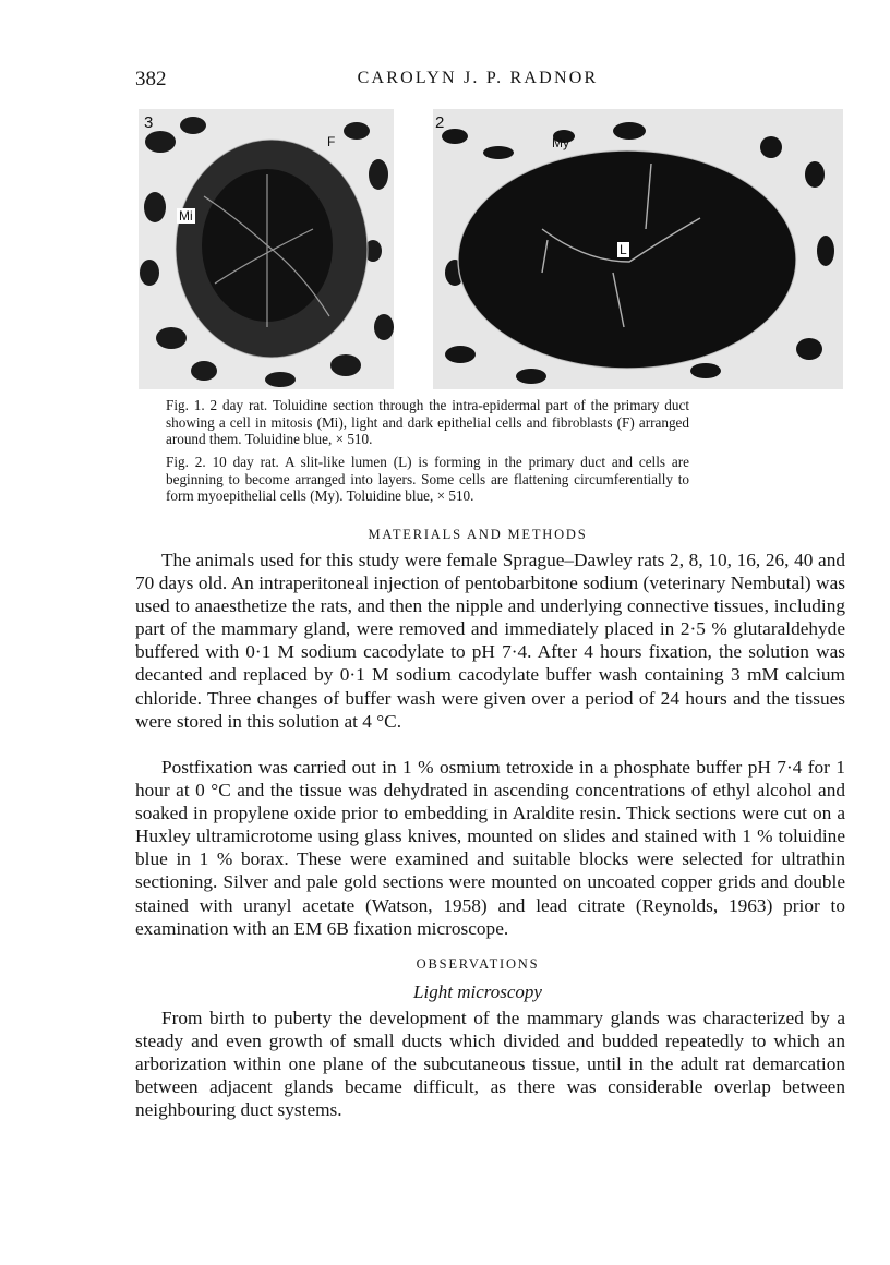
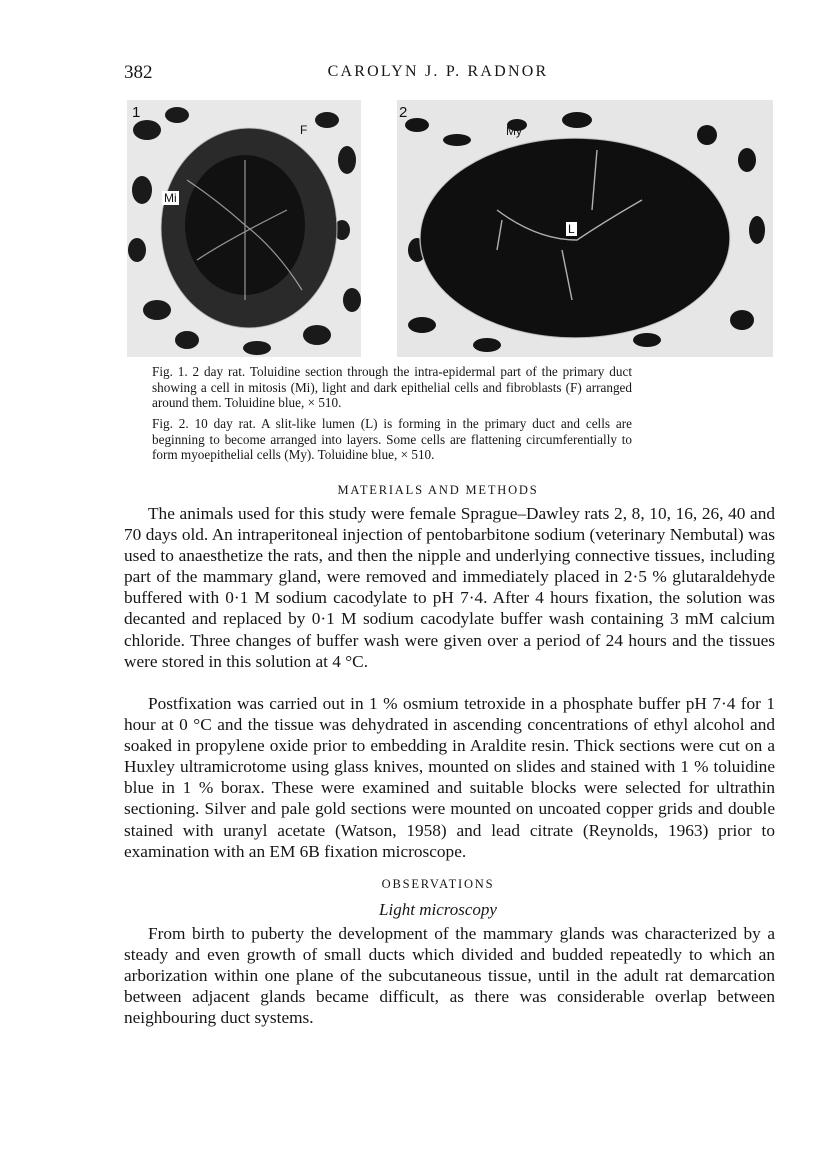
  382
  CAROLYN J. P. RADNOR
- 3
+ 1
  Mi
  F
  2
  My
  L
  Fig. 1. 2 day rat. Toluidine section through the intra-epidermal part of the primary duct showing a cell in mitosis (Mi), light and dark epithelial cells and fibroblasts (F) arranged around them. Toluidine blue, × 510.
  Fig. 2. 10 day rat. A slit-like lumen (L) is forming in the primary duct and cells are beginning to become arranged into layers. Some cells are flattening circumferentially to form myoepithelial cells (My). Toluidine blue, × 510.
  MATERIALS AND METHODS
  The animals used for this study were female Sprague–Dawley rats 2, 8, 10, 16, 26, 40 and 70 days old. An intraperitoneal injection of pentobarbitone sodium (veterinary Nembutal) was used to anaesthetize the rats, and then the nipple and underlying connective tissues, including part of the mammary gland, were removed and immediately placed in 2·5 % glutaraldehyde buffered with 0·1 M sodium cacodylate to pH 7·4. After 4 hours fixation, the solution was decanted and replaced by 0·1 M sodium cacodylate buffer wash containing 3 mM calcium chloride. Three changes of buffer wash were given over a period of 24 hours and the tissues were stored in this solution at 4 °C.
  Postfixation was carried out in 1 % osmium tetroxide in a phosphate buffer pH 7·4 for 1 hour at 0 °C and the tissue was dehydrated in ascending concentrations of ethyl alcohol and soaked in propylene oxide prior to embedding in Araldite resin. Thick sections were cut on a Huxley ultramicrotome using glass knives, mounted on slides and stained with 1 % toluidine blue in 1 % borax. These were examined and suitable blocks were selected for ultrathin sectioning. Silver and pale gold sections were mounted on uncoated copper grids and double stained with uranyl acetate (Watson, 1958) and lead citrate (Reynolds, 1963) prior to examination with an EM 6B fixation microscope.
  OBSERVATIONS
  Light microscopy
  From birth to puberty the development of the mammary glands was characterized by a steady and even growth of small ducts which divided and budded repeatedly to which an arborization within one plane of the subcutaneous tissue, until in the adult rat demarcation between adjacent glands became difficult, as there was considerable overlap between neighbouring duct systems.
